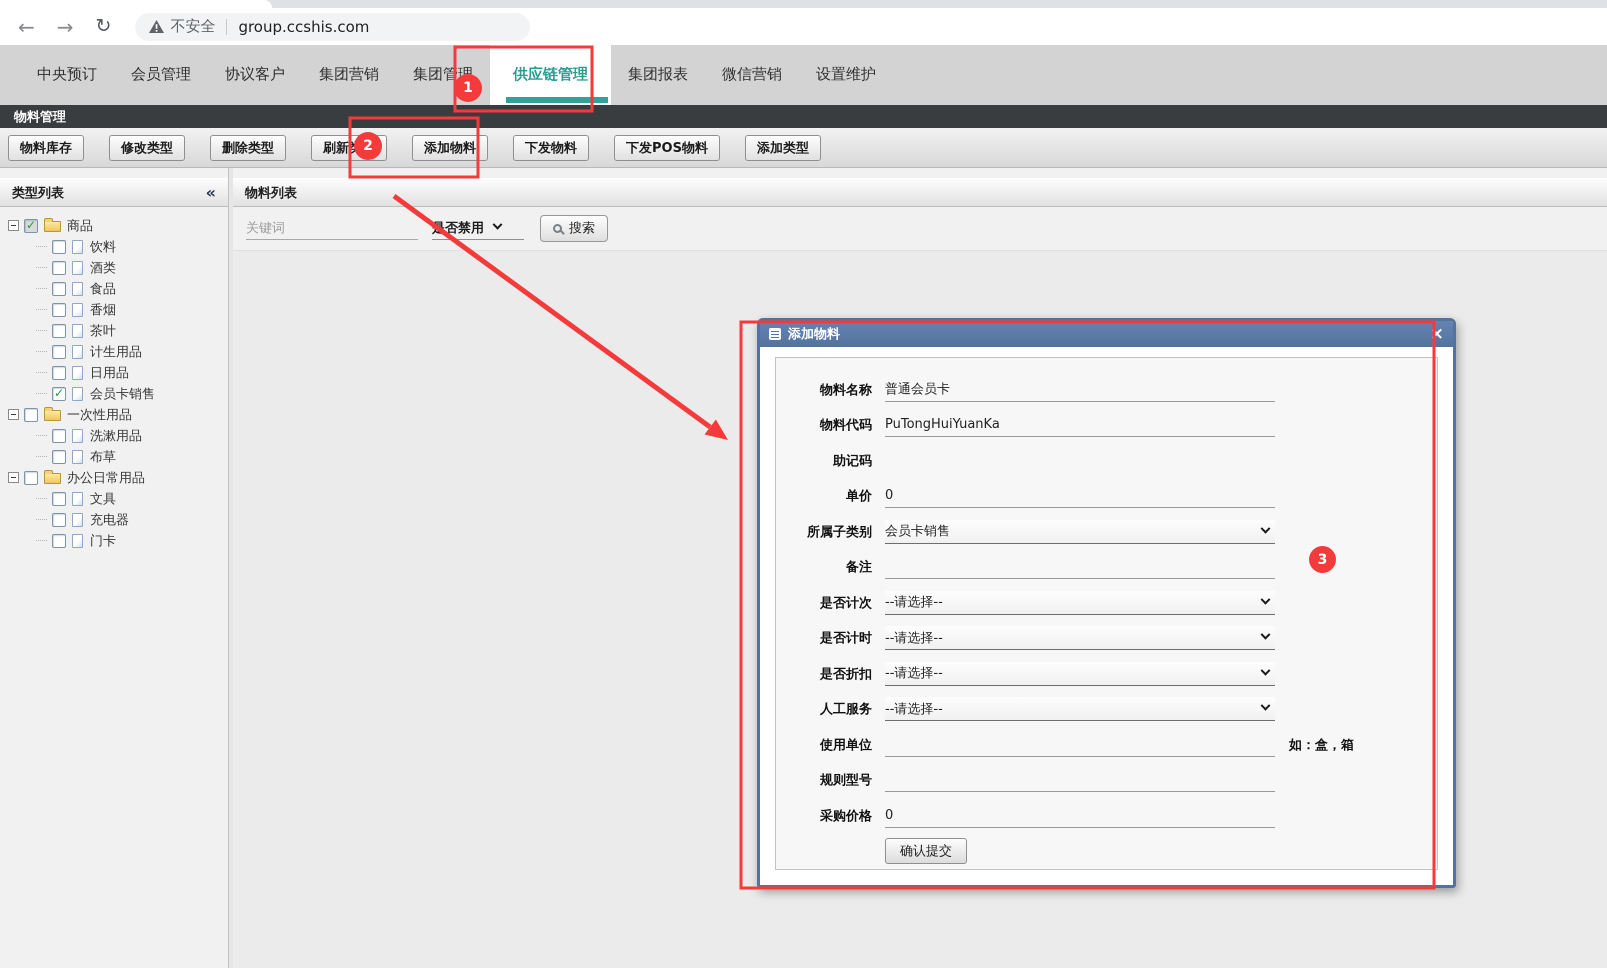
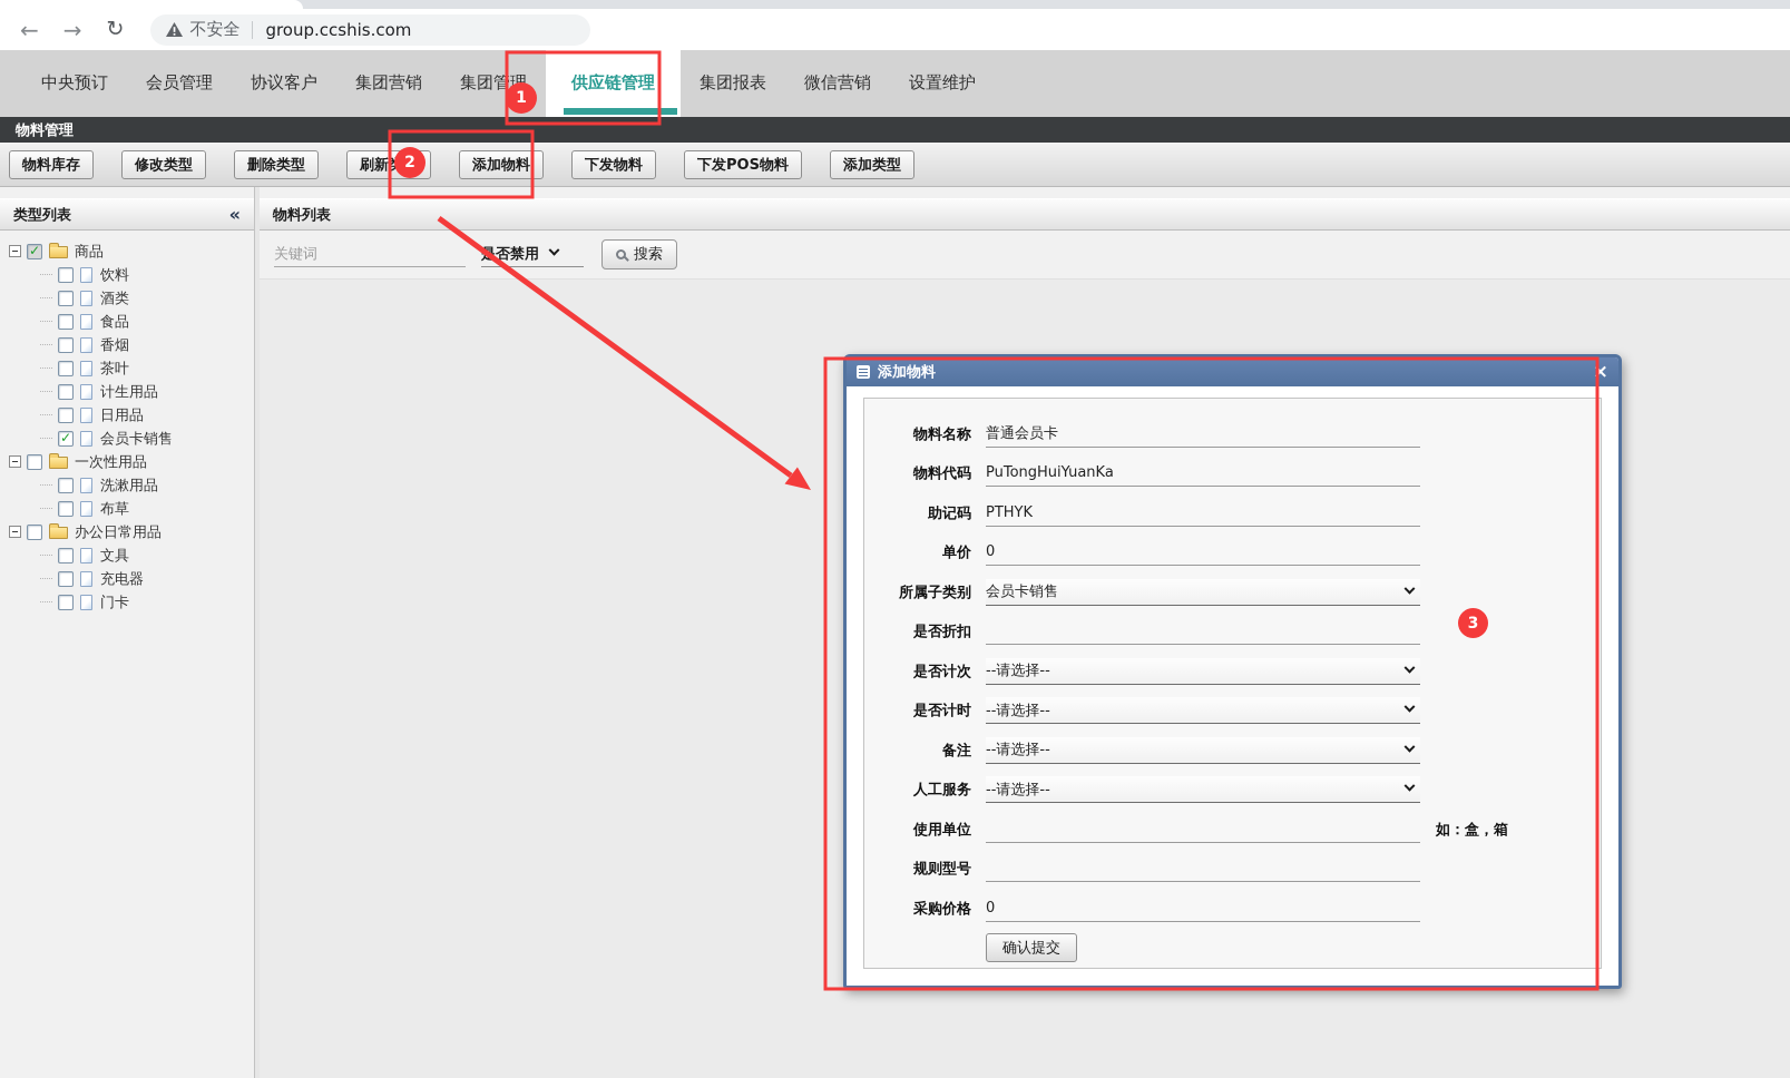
  ←
  →
  ↻
  不安全
  group.ccshis.com
  中央预订
  会员管理
  协议客户
  集团营销
  集团管
  供应链管理
  集团报表
  微信营销
  设置维护
  物料管理
  物料库存
  修改类型
  删除类型
  添加物料
  下发物料
  下发POS物料
  添加类型
  类型列表
  «
  商品
  饮料
  酒类
  食品
  香烟
  茶叶
  计生用品
  日用品
  会员卡销售
  一次性用品
  洗漱用品
  布草
  办公日常用品
  文具
  充电器
  门卡
  物料列表
  关键词
  否禁用
  搜索
  添加物料
  ×
  物料名称
  普通会员卡
  物料代码
  PuTongHuiYuanKa
  助记码
+ PTHYK
  单价
  0
  所属子类别
  会员卡销售
- 备注
+ 是否折扣
  是否计次
  --请选择--
  是否计时
  --请选择--
- 是否折扣
+ 备注
  --请选择--
  人工服务
  --请选择--
  使用单位
  如：盒，箱
  规则型号
  采购价格
  0
  确认提交
  1
  2
  3
